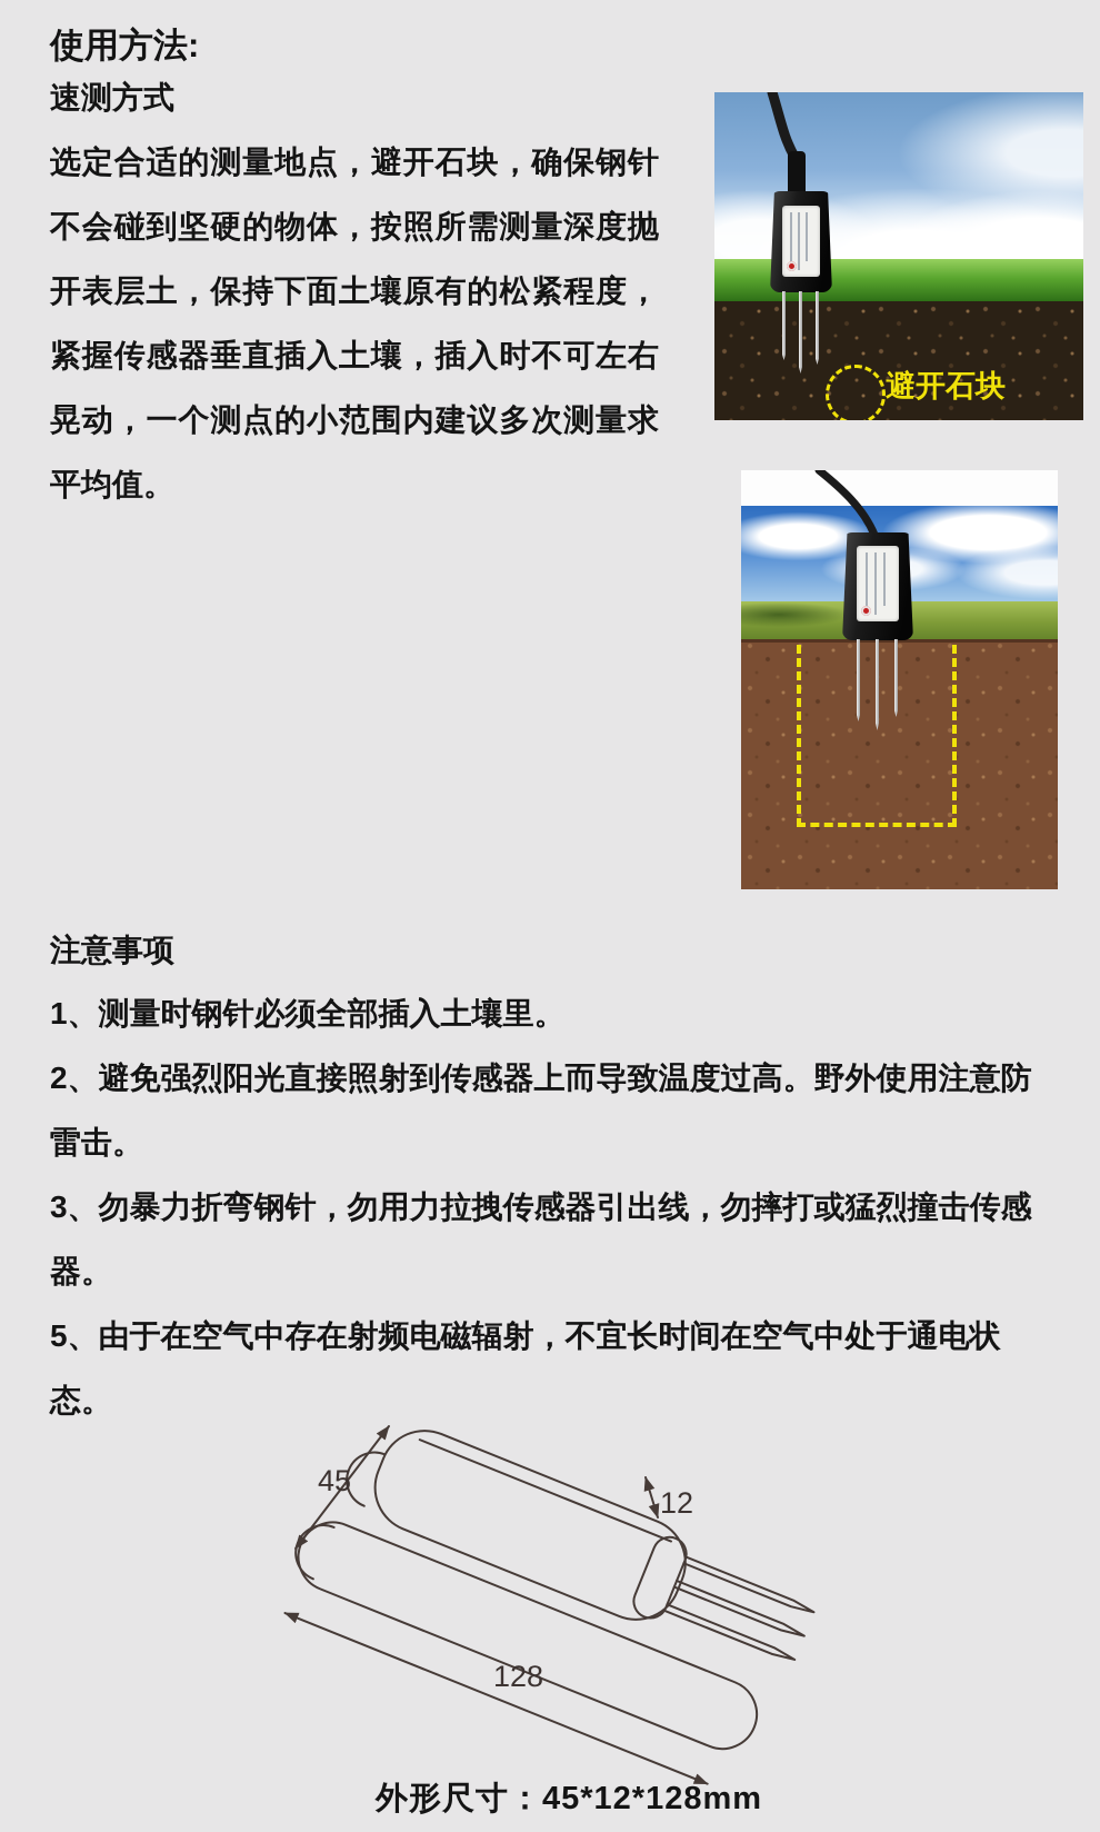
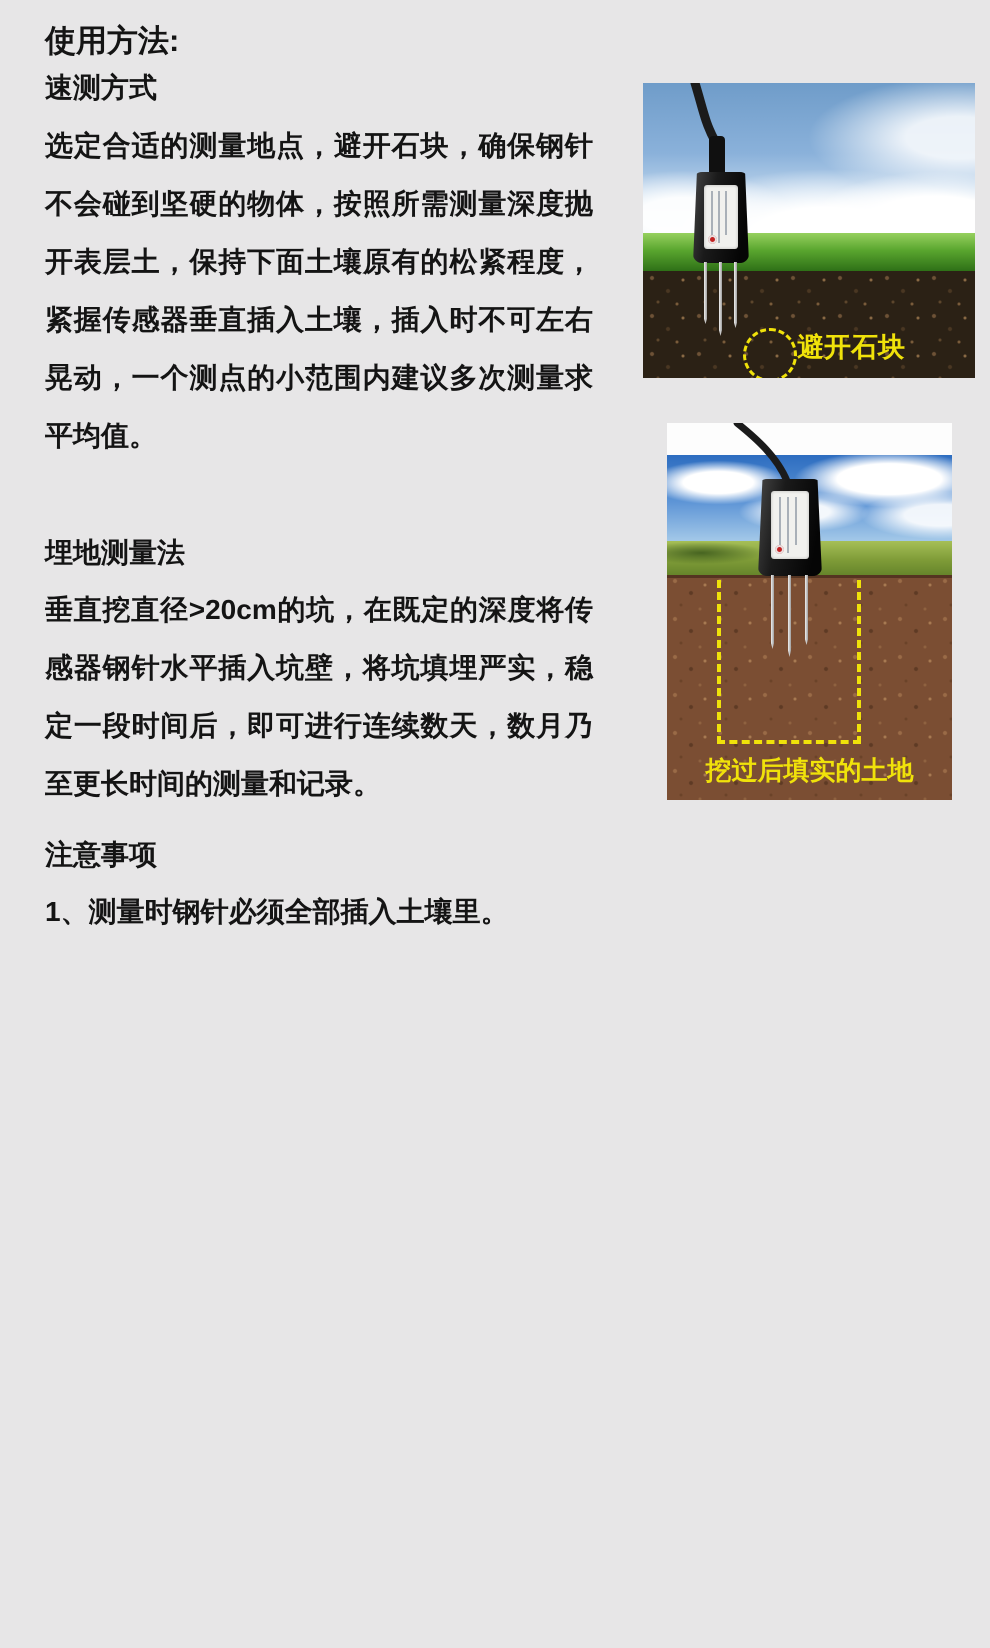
  使用方法:
  速测方式
  选定合适的测量地点，避开石块，确保钢针不会碰到坚硬的物体，按照所需测量深度抛开表层土，保持下面土壤原有的松紧程度，紧握传感器垂直插入土壤，插入时不可左右晃动，一个测点的小范围内建议多次测量求平均值。
  避开石块
+ 埋地测量法
+ 垂直挖直径>20cm的坑，在既定的深度将传感器钢针水平插入坑壁，将坑填埋严实，稳定一段时间后，即可进行连续数天，数月乃至更长时间的测量和记录。
+ 挖过后填实的土地
  注意事项
  1、测量时钢针必须全部插入土壤里。
- 2、避免强烈阳光直接照射到传感器上而导致温度过高。野外使用注意防雷击。
- 3、勿暴力折弯钢针，勿用力拉拽传感器引出线，勿摔打或猛烈撞击传感器。
- 5、由于在空气中存在射频电磁辐射，不宜长时间在空气中处于通电状态。
- 45
- 12
- 128
- 外形尺寸：45*12*128mm
